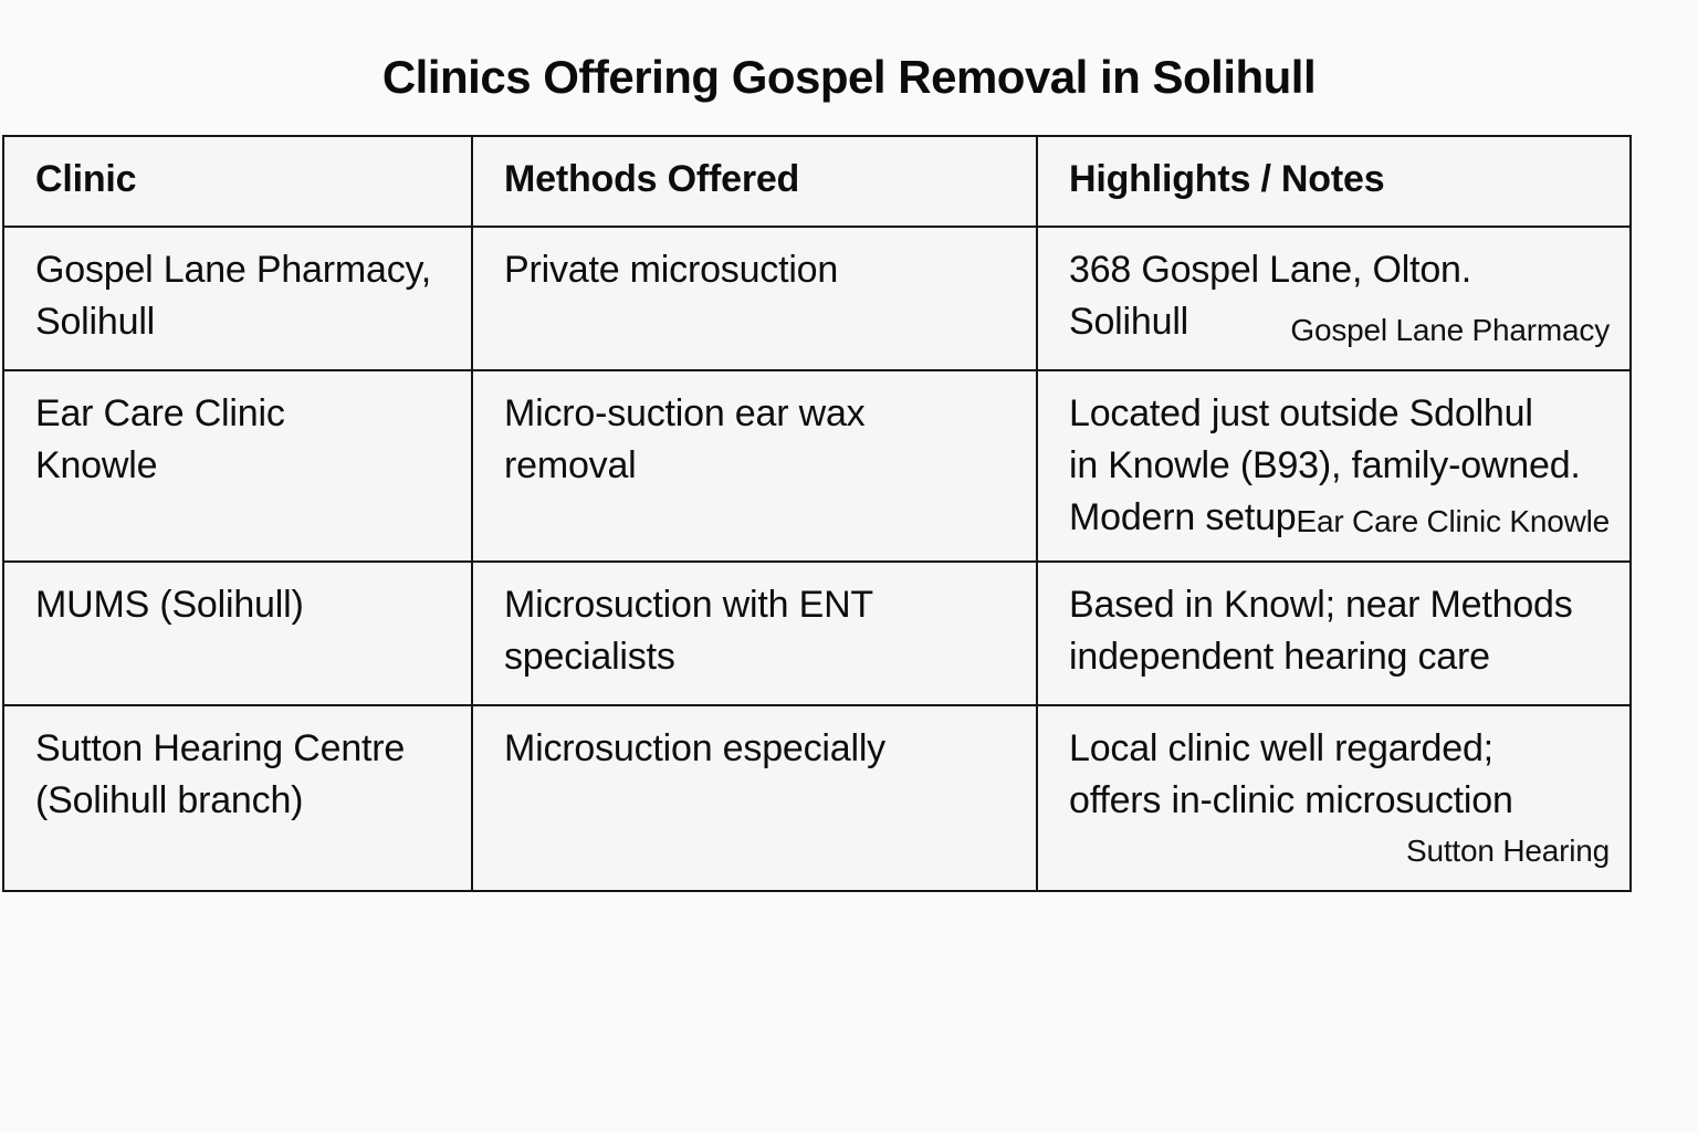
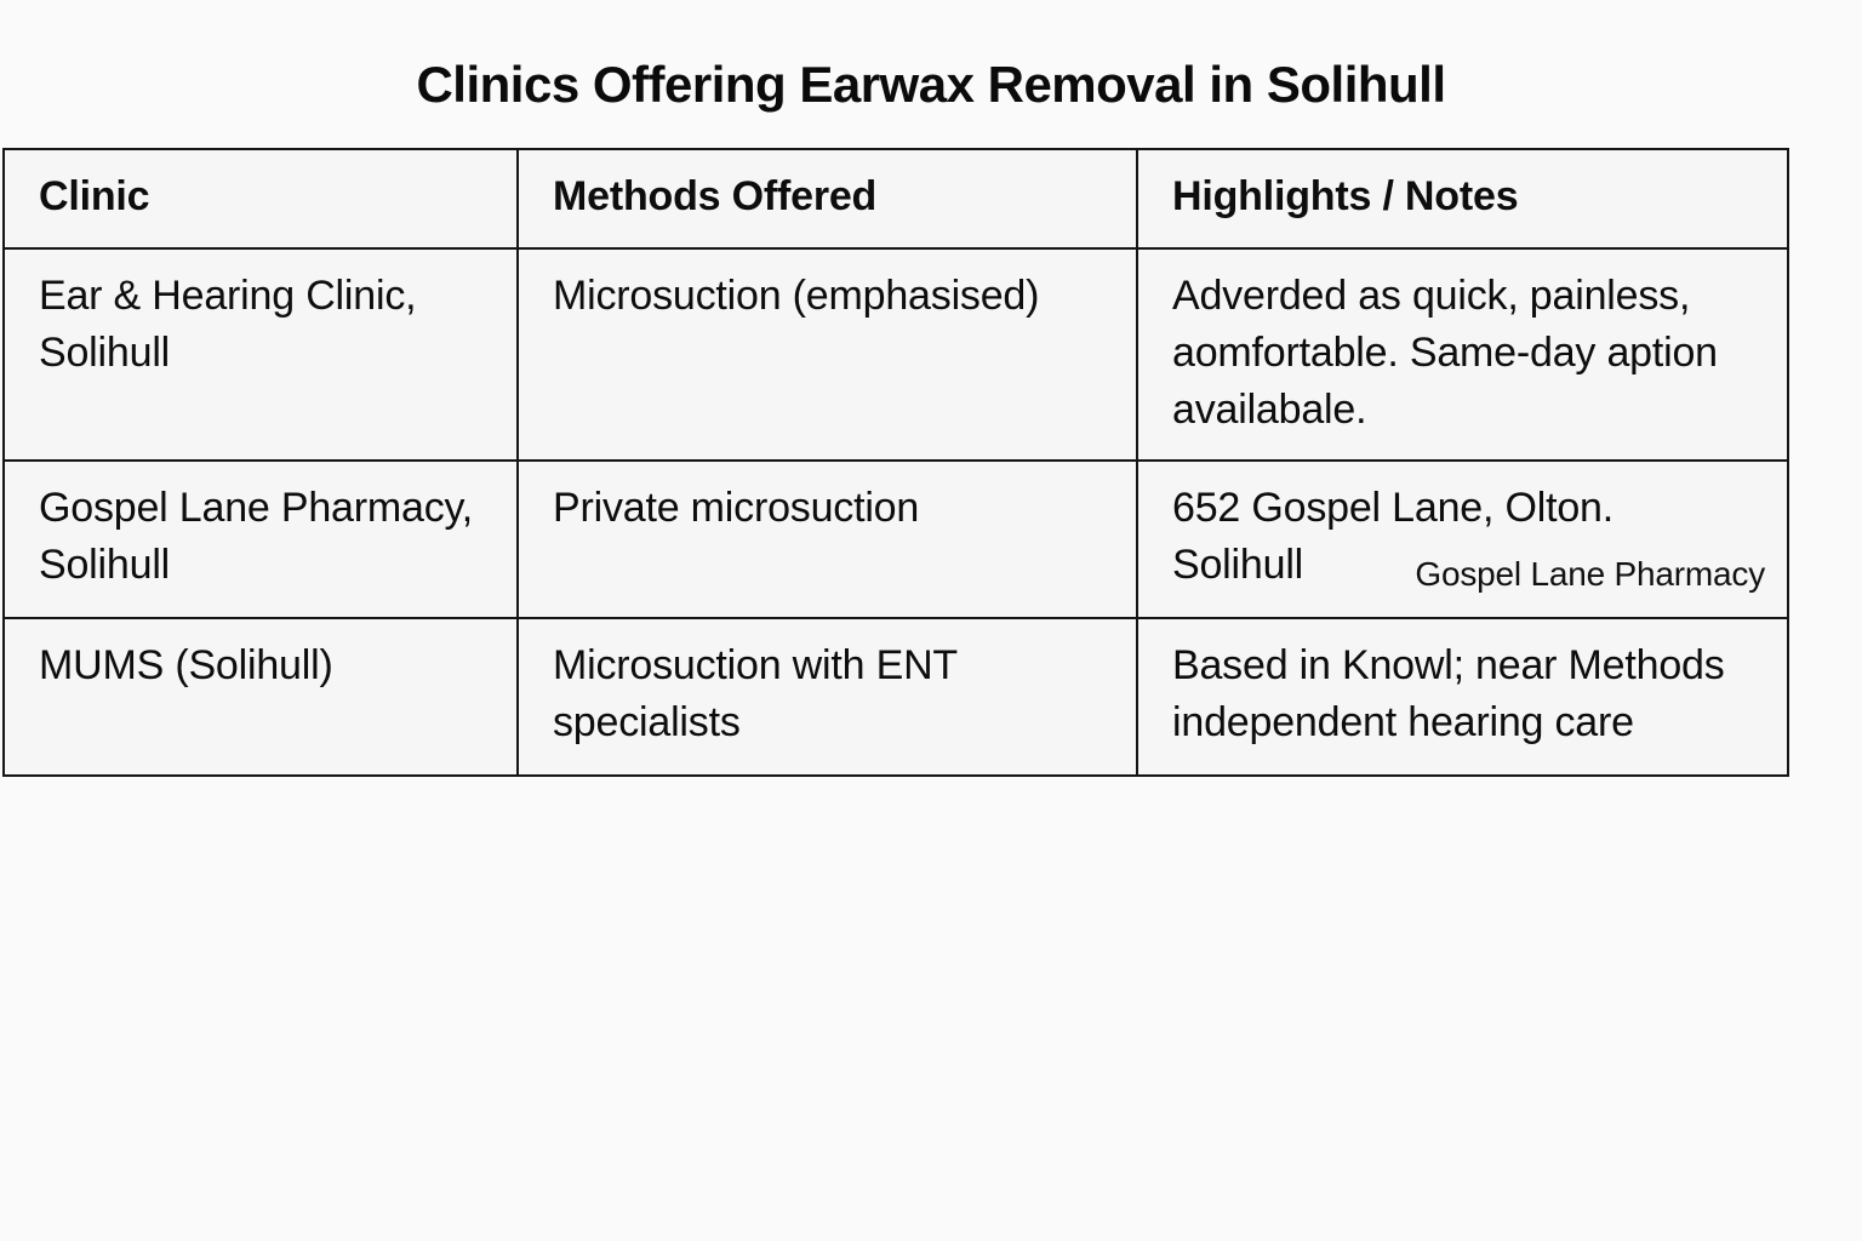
- Clinics Offering Gospel Removal in Solihull
+ Clinics Offering Earwax Removal in Solihull
  Clinic	Methods Offered	Highlights / Notes
+ Ear & Hearing Clinic, Solihull	Microsuction (emphasised)	Adverded as quick, painless, aomfortable. Same-day aption availabale.
- Gospel Lane Pharmacy, Solihull	Private microsuction	368 Gospel Lane, Olton. Solihull Gospel Lane Pharmacy
+ Gospel Lane Pharmacy, Solihull	Private microsuction	652 Gospel Lane, Olton. Solihull Gospel Lane Pharmacy
- Ear Care Clinic Knowle	Micro-suction ear wax removal	Located just outside Sdolhul in Knowle (B93), family-owned. Modern setupEar Care Clinic Knowle
  MUMS (Solihull)	Microsuction with ENT specialists	Based in Knowl; near Methods independent hearing care
- Sutton Hearing Centre (Solihull branch)	Microsuction especially	Local clinic well regarded; offers in-clinic microsuctionSutton Hearing
